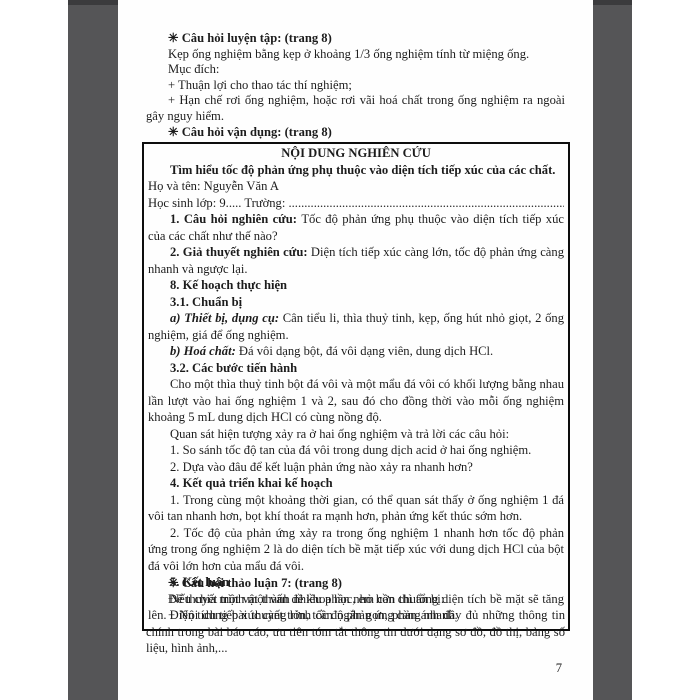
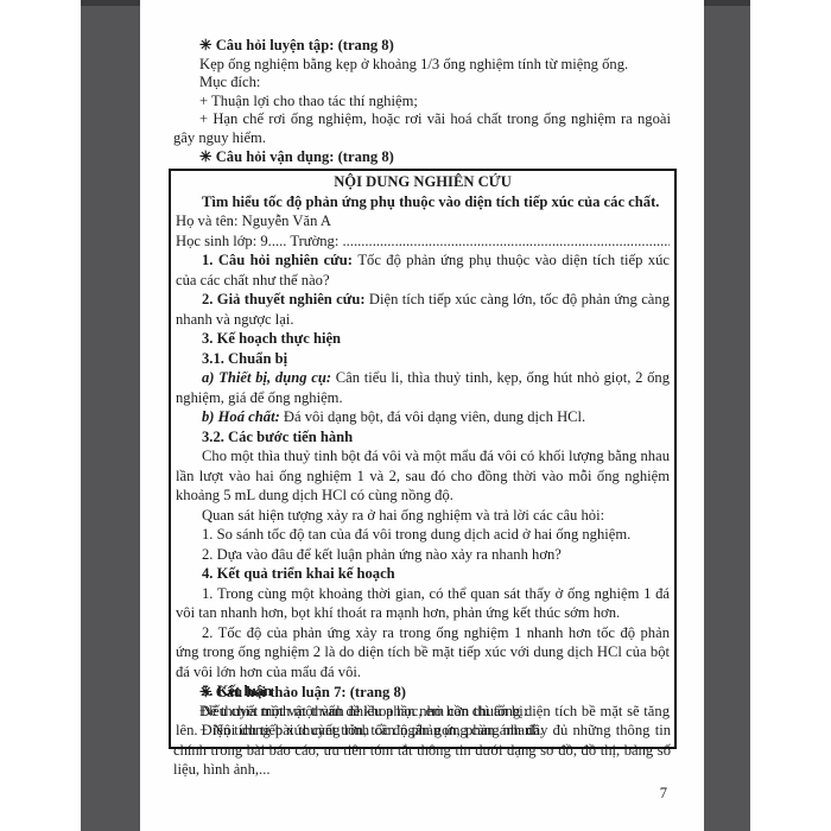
  ✳ Câu hỏi luyện tập: (trang 8)
  Kẹp ống nghiệm bằng kẹp ở khoảng 1/3 ống nghiệm tính từ miệng ống.
  Mục đích:
  + Thuận lợi cho thao tác thí nghiệm;
  + Hạn chế rơi ống nghiệm, hoặc rơi vãi hoá chất trong ống nghiệm ra ngoài gây nguy hiểm.
  ✳ Câu hỏi vận dụng: (trang 8)
  NỘI DUNG NGHIÊN CỨU
  Tìm hiểu tốc độ phản ứng phụ thuộc vào diện tích tiếp xúc của các chất.
  Họ và tên: Nguyễn Văn A
  Học sinh lớp: 9..... Trường: ........................................................................................
  1. Câu hỏi nghiên cứu: Tốc độ phản ứng phụ thuộc vào diện tích tiếp xúc của các chất như thế nào?
  2. Giả thuyết nghiên cứu: Diện tích tiếp xúc càng lớn, tốc độ phản ứng càng nhanh và ngược lại.
- 8. Kế hoạch thực hiện
+ 3. Kế hoạch thực hiện
  3.1. Chuẩn bị
  a) Thiết bị, dụng cụ: Cân tiểu li, thìa thuỷ tinh, kẹp, ống hút nhỏ giọt, 2 ống nghiệm, giá để ống nghiệm.
  b) Hoá chất: Đá vôi dạng bột, đá vôi dạng viên, dung dịch HCl.
  3.2. Các bước tiến hành
  Cho một thìa thuỷ tinh bột đá vôi và một mẩu đá vôi có khối lượng bằng nhau lần lượt vào hai ống nghiệm 1 và 2, sau đó cho đồng thời vào mỗi ống nghiệm khoảng 5 mL dung dịch HCl có cùng nồng độ.
  Quan sát hiện tượng xảy ra ở hai ống nghiệm và trả lời các câu hỏi:
  1. So sánh tốc độ tan của đá vôi trong dung dịch acid ở hai ống nghiệm.
  2. Dựa vào đâu để kết luận phản ứng nào xảy ra nhanh hơn?
  4. Kết quả triển khai kế hoạch
  1. Trong cùng một khoảng thời gian, có thể quan sát thấy ở ống nghiệm 1 đá vôi tan nhanh hơn, bọt khí thoát ra mạnh hơn, phản ứng kết thúc sớm hơn.
  2. Tốc độ của phản ứng xảy ra trong ống nghiệm 1 nhanh hơn tốc độ phản ứng trong ống nghiệm 2 là do diện tích bề mặt tiếp xúc với dung dịch HCl của bột đá vôi lớn hơn của mẩu đá vôi.
  5. Kết luận
  Nếu chia một vật thành nhiều phần nhỏ hơn thì tổng diện tích bề mặt sẽ tăng lên. Diện tích tiếp xúc càng lớn, tốc độ phản ứng càng nhanh.
  ✳ Câu hỏi thảo luận 7: (trang 8)
  Để thuyết trình một vấn đề khoa học, em cần chuẩn bị:
  + Nội dung bài thuyết trình cần ngắn gọn, phản ánh đầy đủ những thông tin chính trong bài báo cáo, ưu tiên tóm tắt thông tin dưới dạng sơ đồ, đồ thị, bảng số liệu, hình ảnh,...
  7
